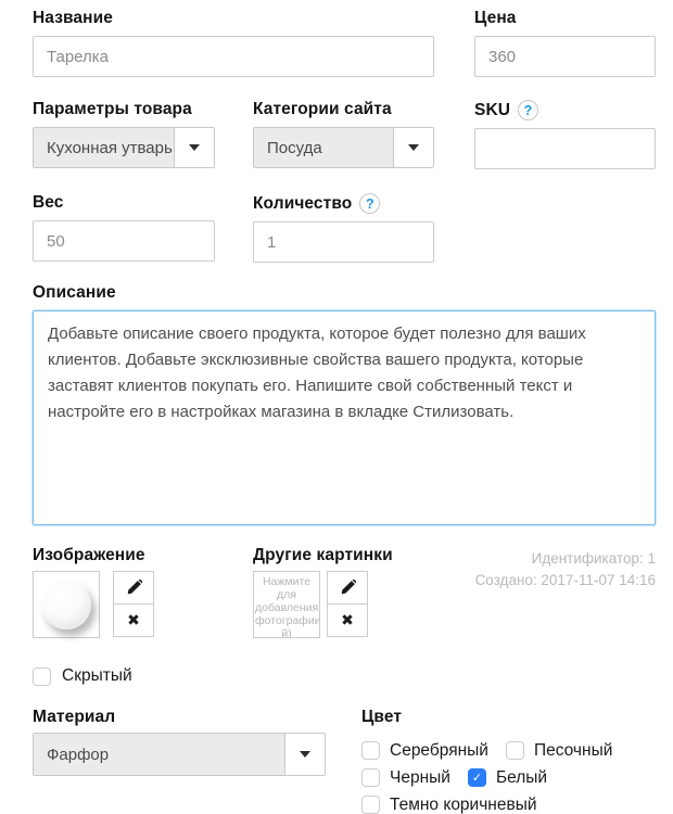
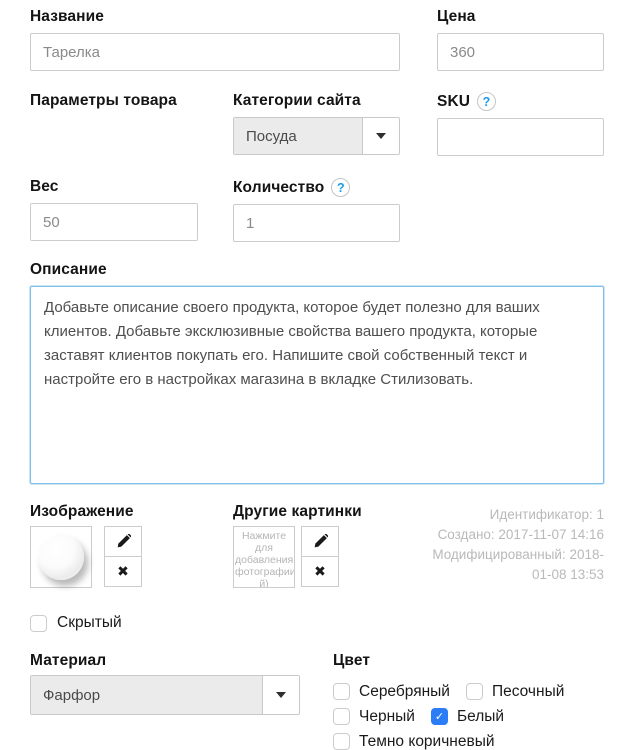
  Название
  Тарелка
  Цена
  360
  Параметры товара
- Кухонная утварь
  Категории сайта
  Посуда
  SKU
  ?
  Вес
  50
  Количество
  ?
  1
  Описание
  Изображение
  ✖
  Другие картинки
  Нажмите для добавления фотографиий)
  ✖
  Идентификатор: 1
  Создано: 2017-11-07 14:16
+ Модифицированный: 2018-01-08 13:53
  Скрытый
  Материал
  Фарфор
  Цвет
  Серебряный
  Песочный
  Черный
  ✓
  Белый
  Темно коричневый
